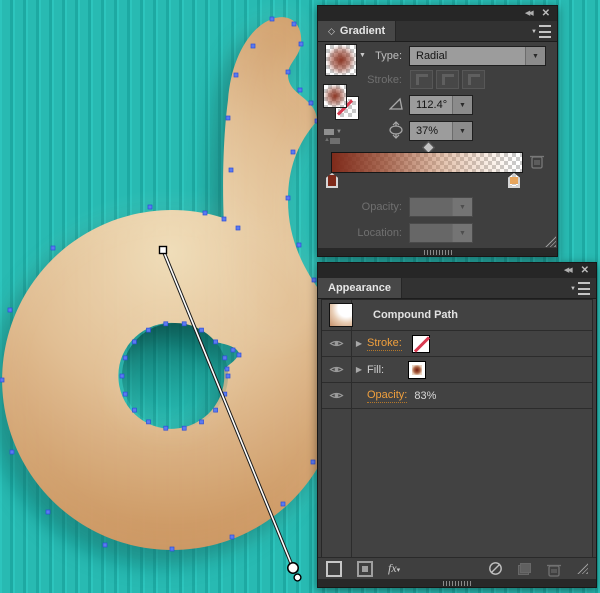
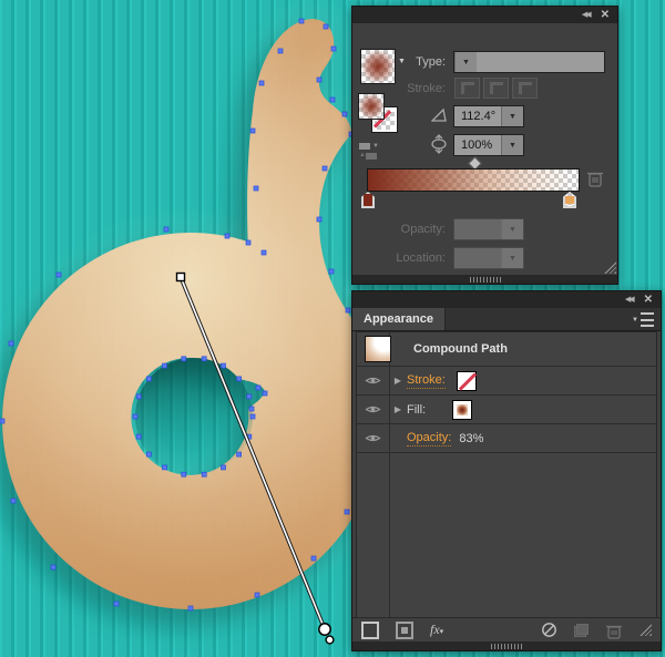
  ✕
- ◇
- Gradient
  Type:
- Radial
  Stroke:
  112.4°
- 37%
+ 100%
  Opacity:
  Location:
  ✕
  Appearance
  Compound Path
  ▶
  Stroke:
  ▶
  Fill:
  Opacity:
  83%
  fx▾
